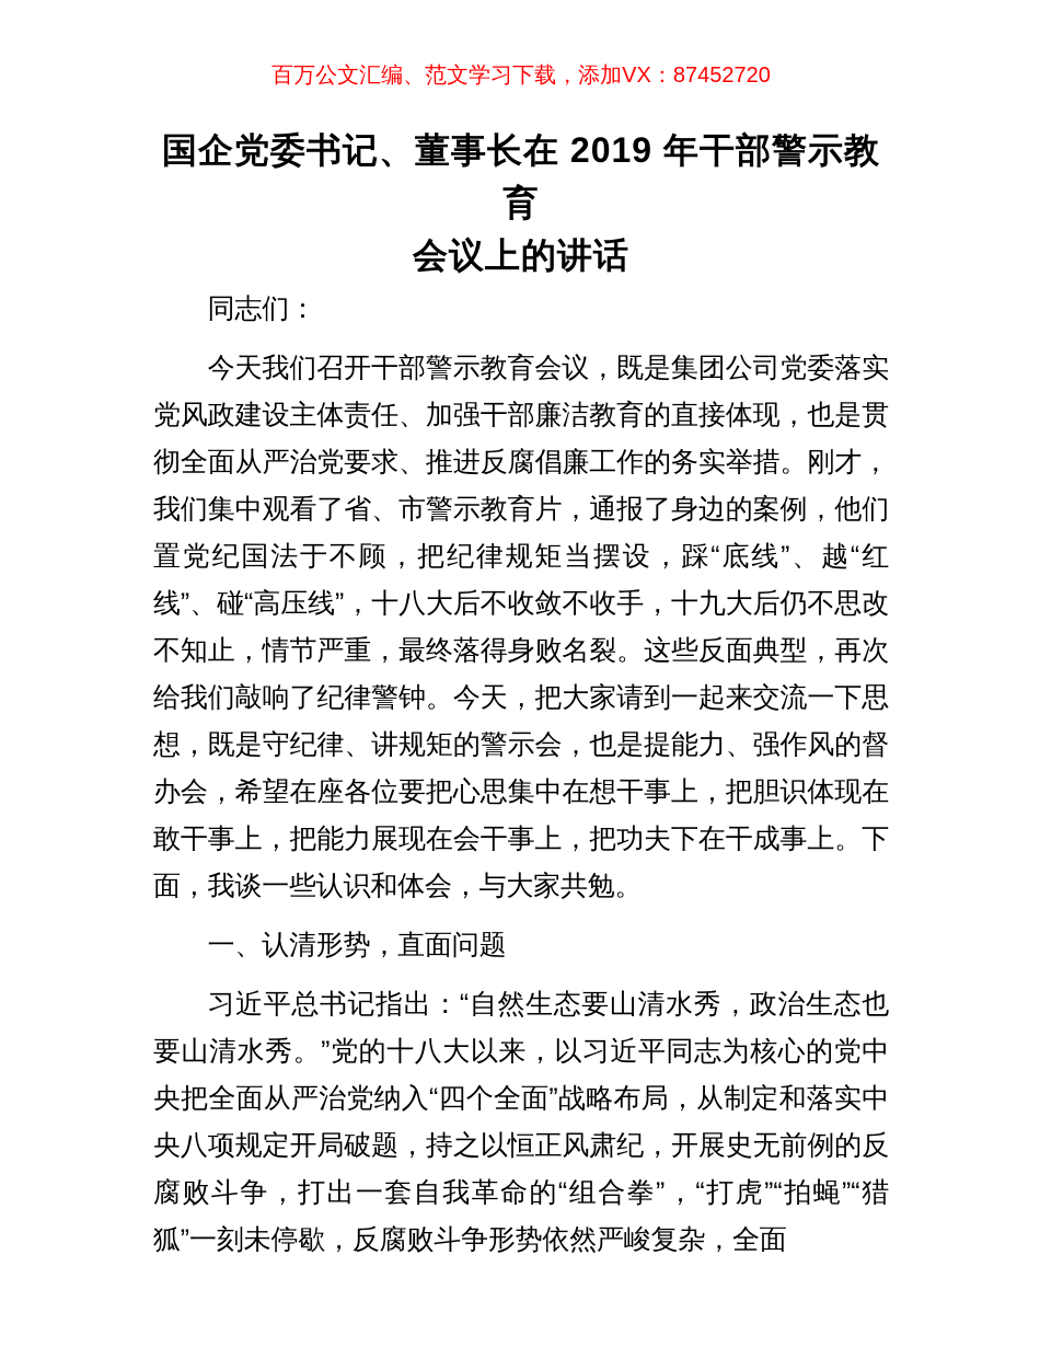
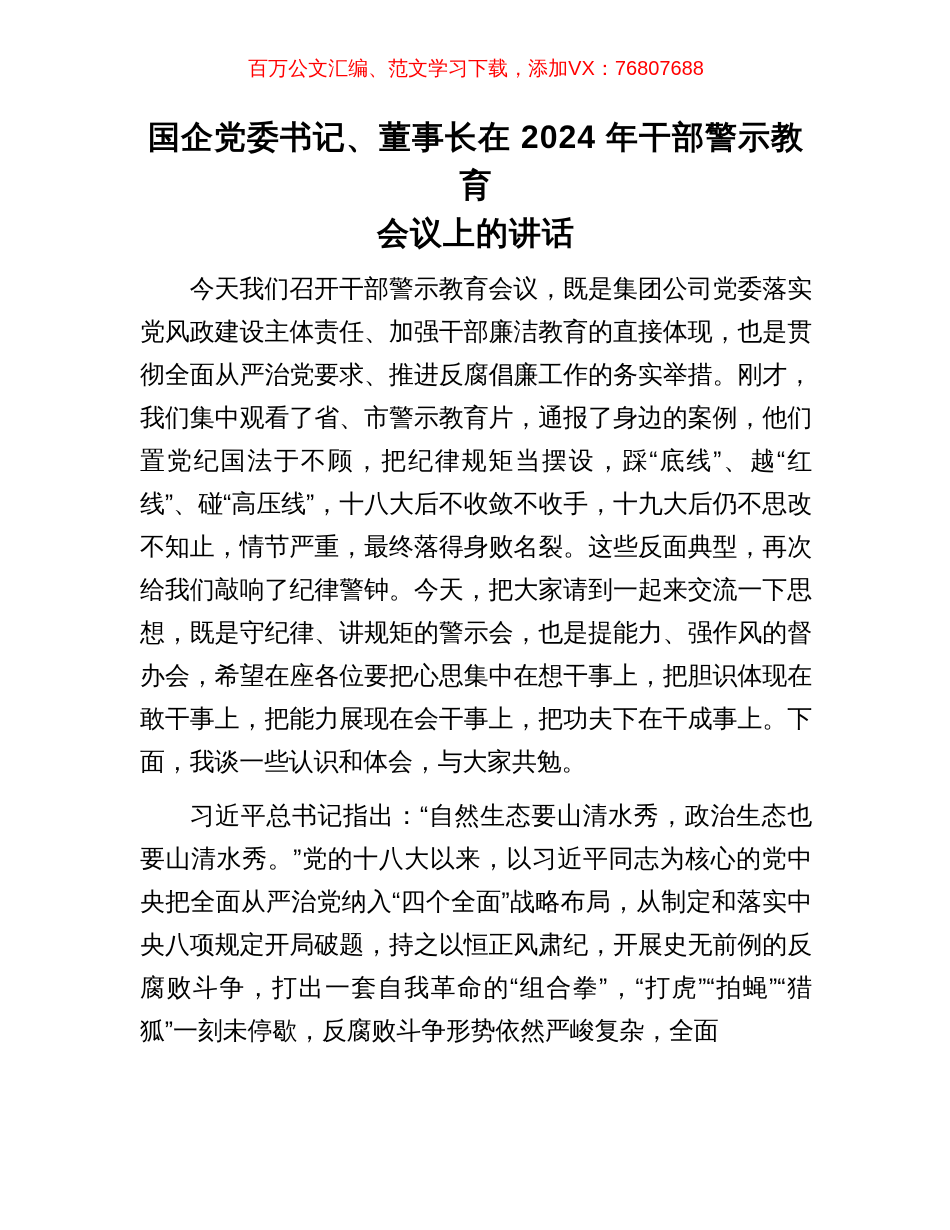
- 百万公文汇编、范文学习下载，添加VX：87452720
+ 百万公文汇编、范文学习下载，添加VX：76807688
- 国企党委书记、董事长在 2019 年干部警示教育
+ 国企党委书记、董事长在 2024 年干部警示教育
  会议上的讲话
- 同志们：
  今天我们召开干部警示教育会议，既是集团公司党委落实党风政建设主体责任、加强干部廉洁教育的直接体现，也是贯彻全面从严治党要求、推进反腐倡廉工作的务实举措。刚才，我们集中观看了省、市警示教育片，通报了身边的案例，他们置党纪国法于不顾，把纪律规矩当摆设，踩“底线”、越“红线”、碰“高压线”，十八大后不收敛不收手，十九大后仍不思改不知止，情节严重，最终落得身败名裂。这些反面典型，再次给我们敲响了纪律警钟。今天，把大家请到一起来交流一下思想，既是守纪律、讲规矩的警示会，也是提能力、强作风的督办会，希望在座各位要把心思集中在想干事上，把胆识体现在敢干事上，把能力展现在会干事上，把功夫下在干成事上。下面，我谈一些认识和体会，与大家共勉。
- 一、认清形势，直面问题
  习近平总书记指出：“自然生态要山清水秀，政治生态也要山清水秀。”党的十八大以来，以习近平同志为核心的党中央把全面从严治党纳入“四个全面”战略布局，从制定和落实中央八项规定开局破题，持之以恒正风肃纪，开展史无前例的反腐败斗争，打出一套自我革命的“组合拳”，“打虎”“拍蝇”“猎狐”一刻未停歇，反腐败斗争形势依然严峻复杂，全面
